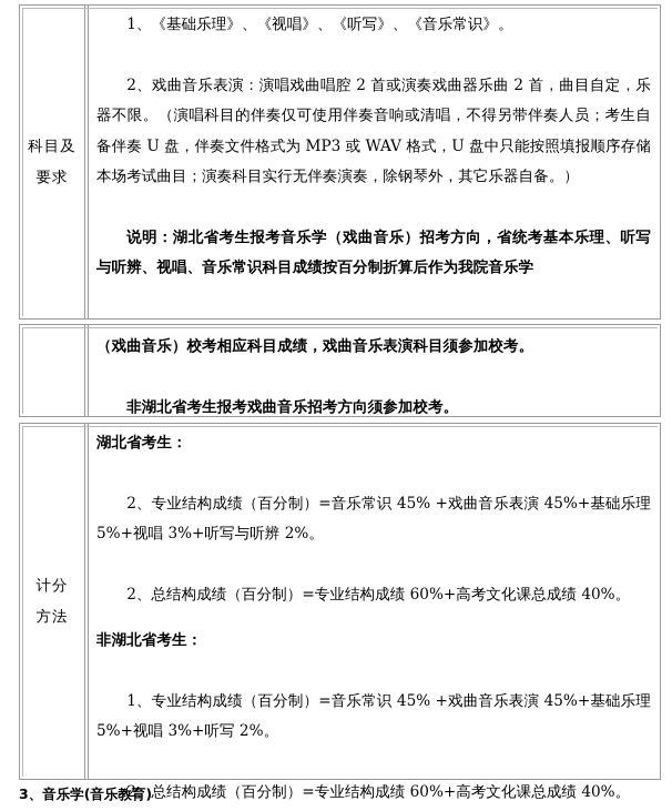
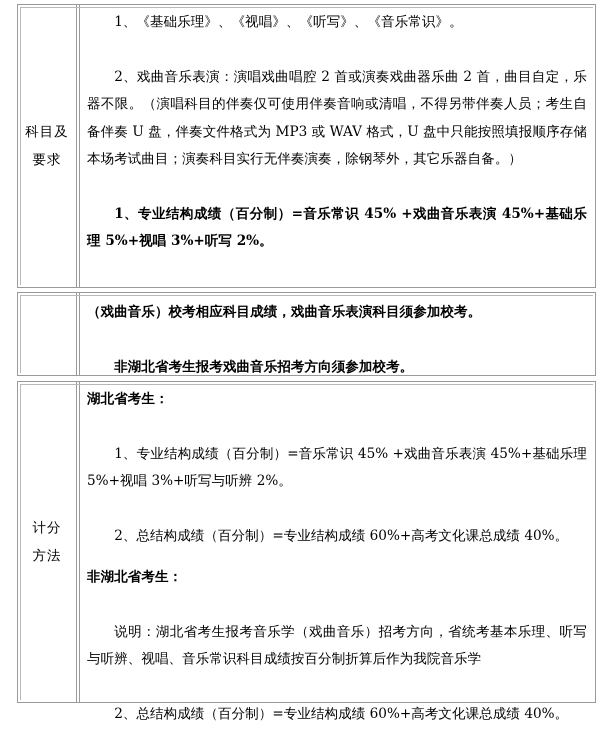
  科目及
  要求
  1、《基础乐理》、《视唱》、《听写》、《音乐常识》。
  2、戏曲音乐表演：演唱戏曲唱腔 2 首或演奏戏曲器乐曲 2 首，曲目自定，乐器不限。（演唱科目的伴奏仅可使用伴奏音响或清唱，不得另带伴奏人员；考生自备伴奏 U 盘，伴奏文件格式为 MP3 或 WAV 格式，U 盘中只能按照填报顺序存储本场考试曲目；演奏科目实行无伴奏演奏，除钢琴外，其它乐器自备。）
- 说明：湖北省考生报考音乐学（戏曲音乐）招考方向，省统考基本乐理、听写与听辨、视唱、音乐常识科目成绩按百分制折算后作为我院音乐学
+ 1、专业结构成绩（百分制）=音乐常识 45% +戏曲音乐表演 45%+基础乐理 5%+视唱 3%+听写 2%。
  （戏曲音乐）校考相应科目成绩，戏曲音乐表演科目须参加校考。
  非湖北省考生报考戏曲音乐招考方向须参加校考。
  计分
  方法
  湖北省考生：
- 2、专业结构成绩（百分制）=音乐常识 45% +戏曲音乐表演 45%+基础乐理 5%+视唱 3%+听写与听辨 2%。
+ 1、专业结构成绩（百分制）=音乐常识 45% +戏曲音乐表演 45%+基础乐理 5%+视唱 3%+听写与听辨 2%。
  2、总结构成绩（百分制）=专业结构成绩 60%+高考文化课总成绩 40%。
  非湖北省考生：
- 1、专业结构成绩（百分制）=音乐常识 45% +戏曲音乐表演 45%+基础乐理 5%+视唱 3%+听写 2%。
+ 说明：湖北省考生报考音乐学（戏曲音乐）招考方向，省统考基本乐理、听写与听辨、视唱、音乐常识科目成绩按百分制折算后作为我院音乐学
  2、总结构成绩（百分制）=专业结构成绩 60%+高考文化课总成绩 40%。
- 3、音乐学(音乐教育)
